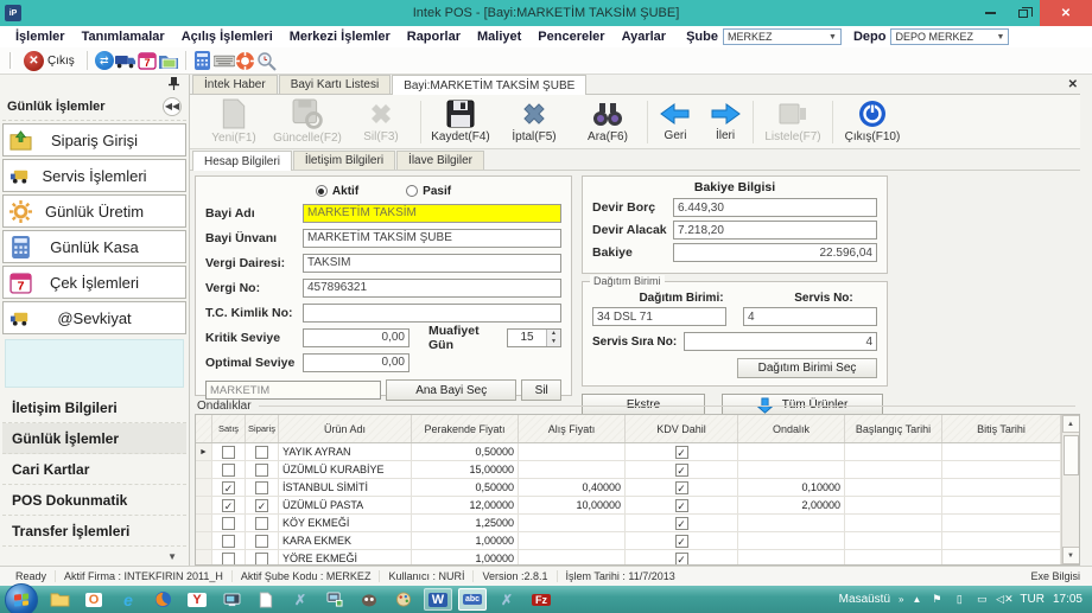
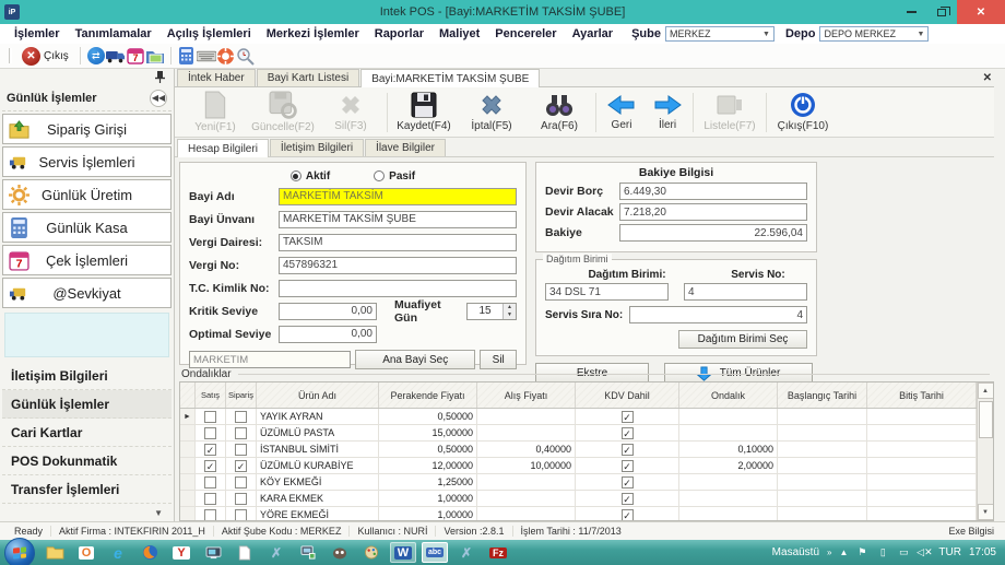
  Intek POS - [Bayi:MARKETİM TAKSİM ŞUBE]
  ✕
  İşlemler
  Tanımlamalar
  Açılış İşlemleri
  Merkezi İşlemler
  Raporlar
  Maliyet
  Pencereler
  Ayarlar
  Şube
  MERKEZ
  Depo
  DEPO MERKEZ
  ✕
  Çıkış
  ⇄
  7
  Günlük İşlemler
  ◀◀
  Sipariş Girişi
  Servis İşlemleri
  Günlük Üretim
  Günlük Kasa
  7
  Çek İşlemleri
  @Sevkiyat
  İletişim Bilgileri
  Günlük İşlemler
  Cari Kartlar
  POS Dokunmatik
  Transfer İşlemleri
  ▼
  İntek Haber
  Bayi Kartı Listesi
  Bayi:MARKETİM TAKSİM ŞUBE
  ✕
  Yeni(F1)
  Güncelle(F2)
  Sil(F3)
  Kaydet(F4)
  İptal(F5)
  Ara(F6)
  Geri
  İleri
  Listele(F7)
  Çıkış(F10)
  Hesap Bilgileri
  İletişim Bilgileri
  İlave Bilgiler
  Aktif
  Pasif
  Bayi Adı
  MARKETİM TAKSİM
  Bayi Ünvanı
  MARKETİM TAKSİM ŞUBE
  Vergi Dairesi:
  TAKSIM
  Vergi No:
  457896321
  T.C. Kimlik No:
  Kritik Seviye
  0,00
  Muafiyet Gün
  15
  Optimal Seviye
  0,00
  MARKETIM
  Ana Bayi Seç
  Sil
  Bakiye Bilgisi
  Devir Borç
  6.449,30
  Devir Alacak
  7.218,20
  Bakiye
  22.596,04
  Dağıtım Birimi
  Dağıtım Birimi:
  Servis No:
  34 DSL 71
  4
  Servis Sıra No:
  4
  Dağıtım Birimi Seç
  Ondalıklar
  Satış
  Sipariş
  Ürün Adı
  Perakende Fiyatı
  Alış Fiyatı
  KDV Dahil
  Ondalık
  Başlangıç Tarihi
  Bitiş Tarihi
  YAYIK AYRAN
  0,50000
  ✓
- ÜZÜMLÜ KURABİYE
+ ÜZÜMLÜ PASTA
  15,00000
  ✓
  ✓
  İSTANBUL SİMİTİ
  0,50000
  0,40000
  ✓
  0,10000
  ✓
  ✓
- ÜZÜMLÜ PASTA
+ ÜZÜMLÜ KURABİYE
  12,00000
  10,00000
  ✓
  2,00000
  KÖY EKMEĞİ
  1,25000
  ✓
  KARA EKMEK
  1,00000
  ✓
  YÖRE EKMEĞİ
  1,00000
  ✓
  Ready
  Aktif Firma : INTEKFIRIN 2011_H
  Aktif Şube Kodu : MERKEZ
  Kullanıcı : NURİ
  Version :2.8.1
  İşlem Tarihi : 11/7/2013
  Exe Bilgisi
  O
  e
  Y
  ✗
  W
  ✗
  Fz
  Masaüstü
  »
  ▲
  ⚑
  ▯
  ▭
  ◁✕
  TUR
  17:05
